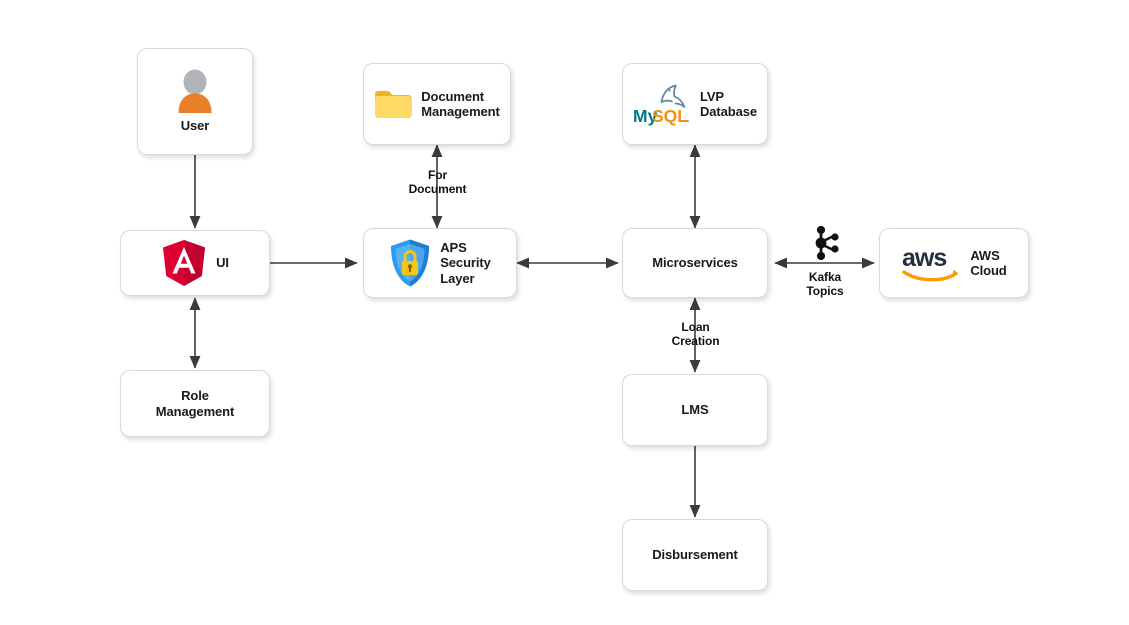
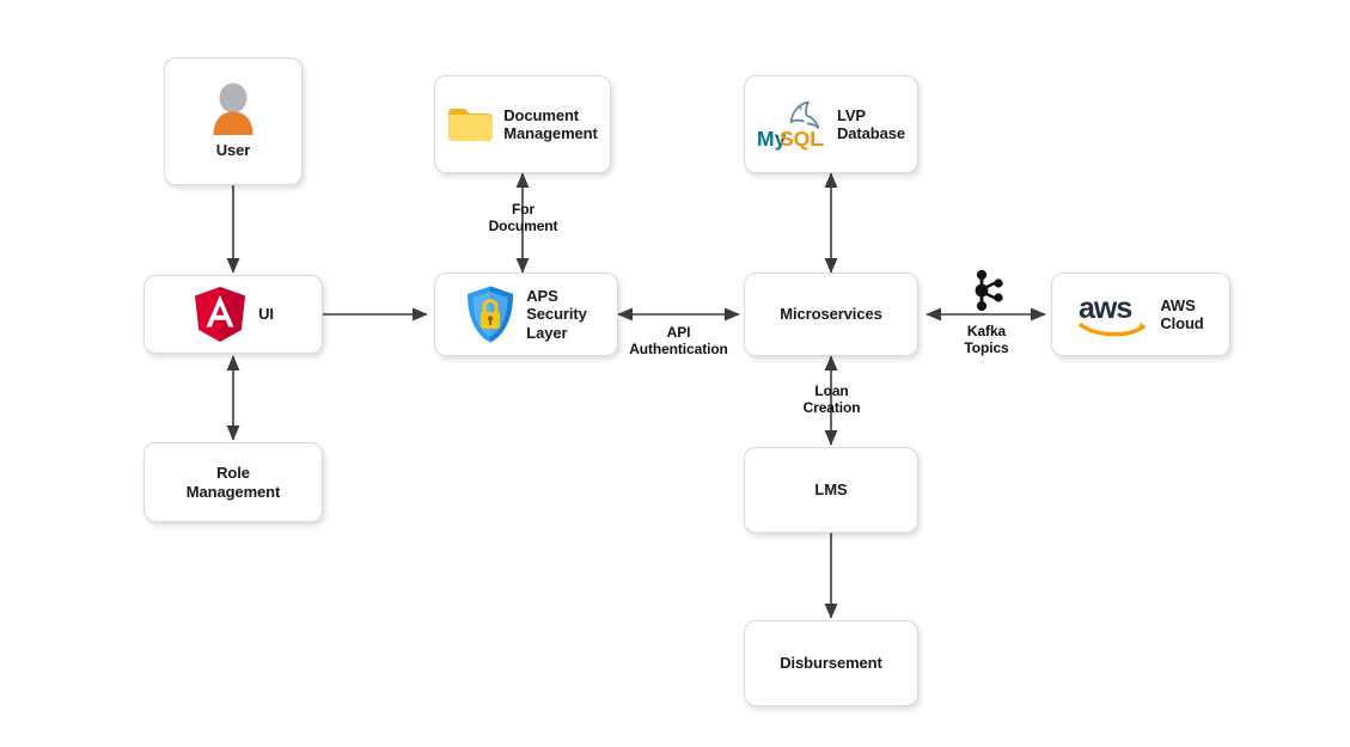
  For
  Document
+ API
+ Authentication
  Kafka
  Topics
  Loan
  Creation
  User
  Document
  Management
  My
  SQL
  LVP
  Database
  UI
  APS
  Security
  Layer
  Microservices
  aws
  AWS
  Cloud
  Role
  Management
  LMS
  Disbursement
